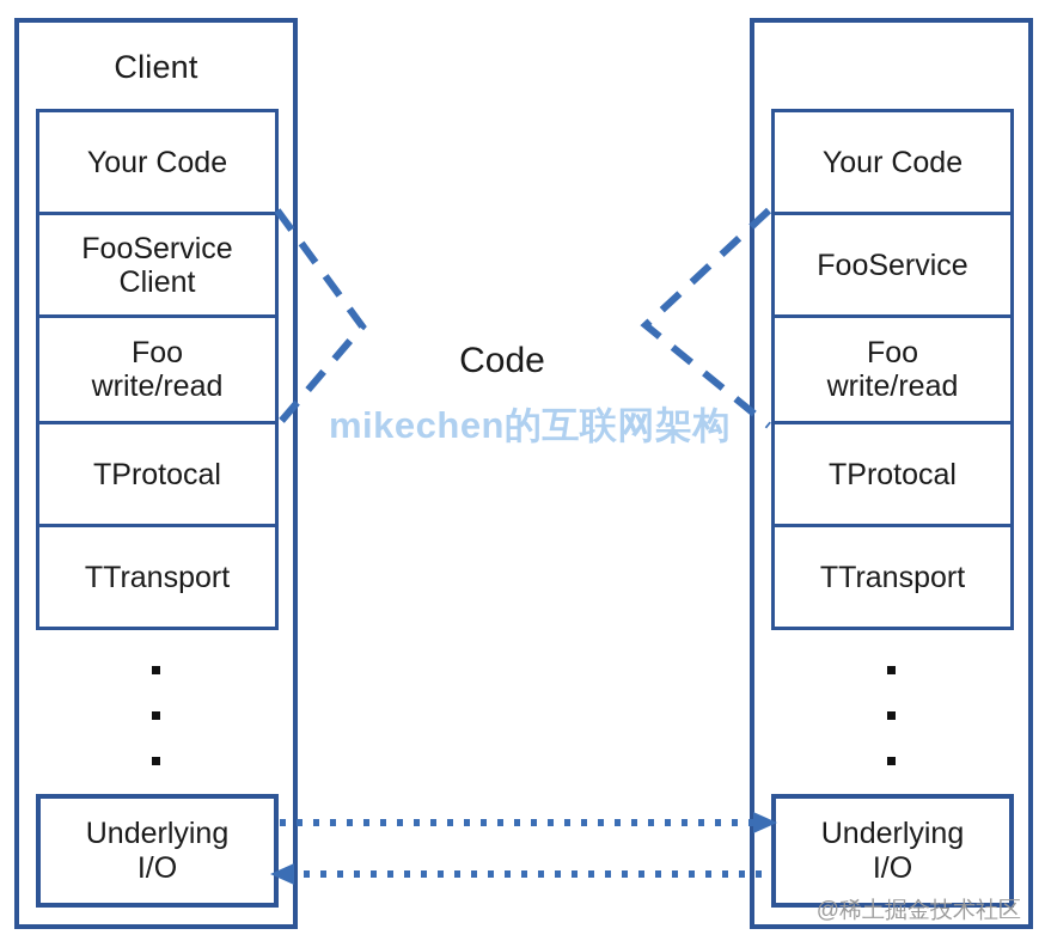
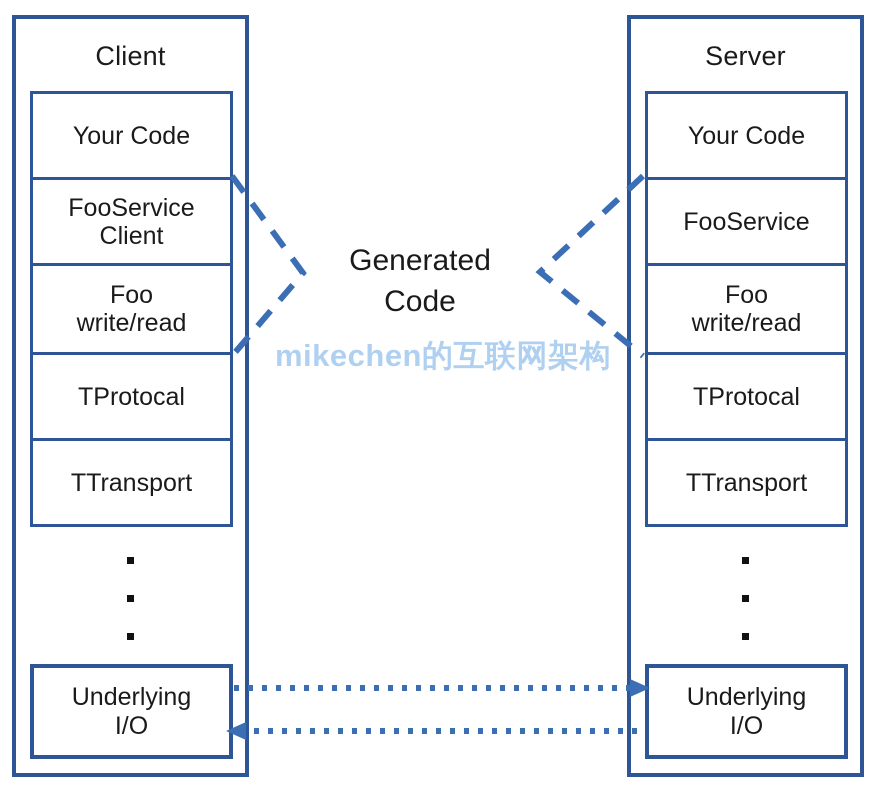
  Client
  Your Code
  FooService
  Client
  Foo
  write/read
  TProtocal
  TTransport
  Underlying
  I/O
+ Server
  Your Code
  FooService
  Foo
  write/read
  TProtocal
  TTransport
  Underlying
  I/O
+ Generated
  Code
  mikechen的互联网架构
- @稀土掘金技术社区
